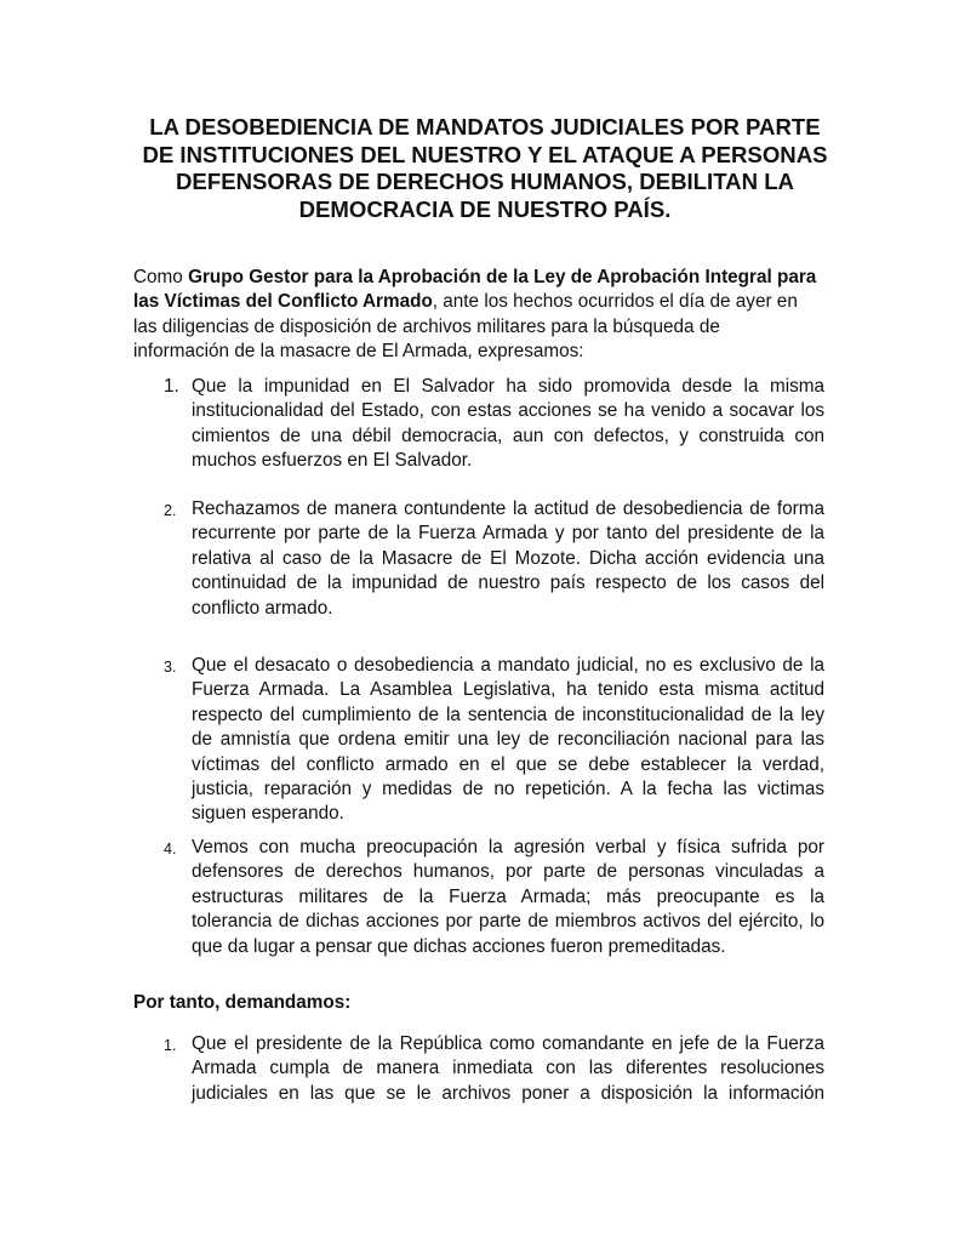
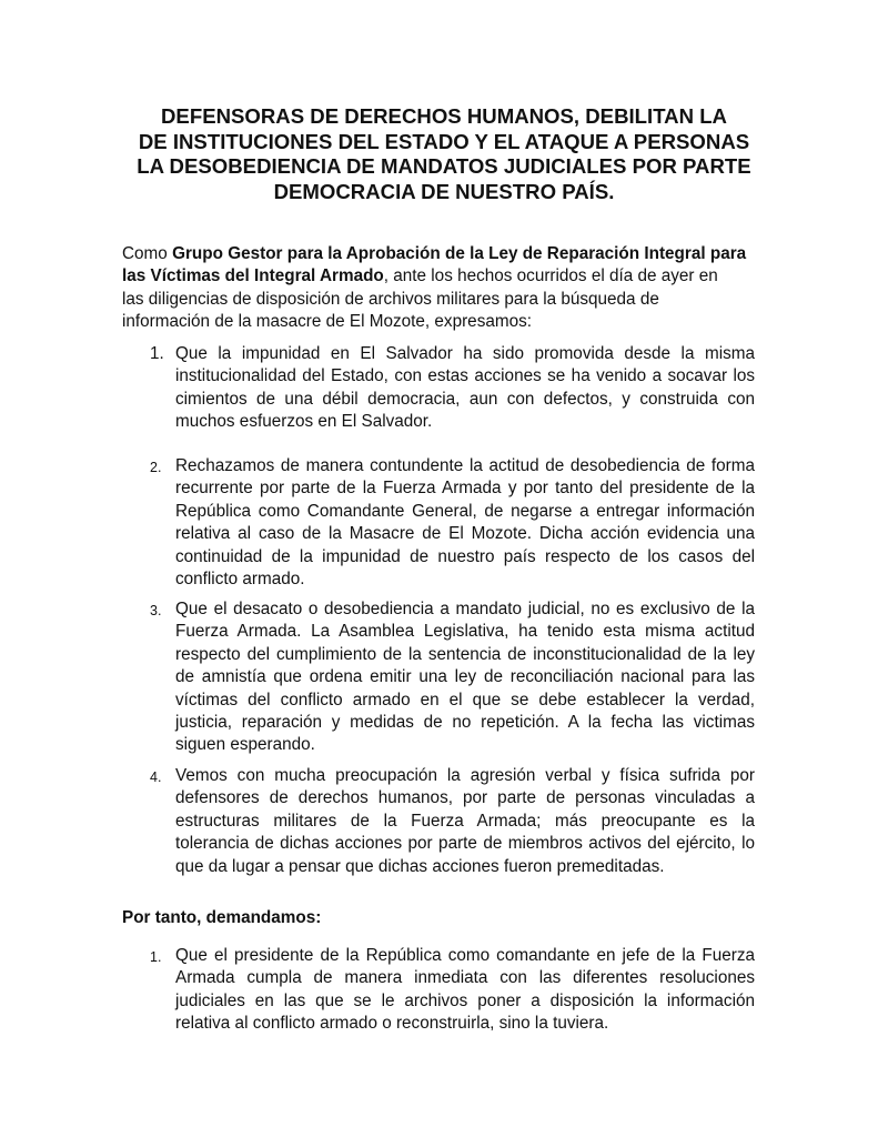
- LA DESOBEDIENCIA DE MANDATOS JUDICIALES POR PARTE
+ DEFENSORAS DE DERECHOS HUMANOS, DEBILITAN LA
- DE INSTITUCIONES DEL NUESTRO Y EL ATAQUE A PERSONAS
+ DE INSTITUCIONES DEL ESTADO Y EL ATAQUE A PERSONAS
- DEFENSORAS DE DERECHOS HUMANOS, DEBILITAN LA
+ LA DESOBEDIENCIA DE MANDATOS JUDICIALES POR PARTE
  DEMOCRACIA DE NUESTRO PAÍS.
- Como Grupo Gestor para la Aprobación de la Ley de Aprobación Integral para
+ Como Grupo Gestor para la Aprobación de la Ley de Reparación Integral para
- las Víctimas del Conflicto Armado, ante los hechos ocurridos el día de ayer en
+ las Víctimas del Integral Armado, ante los hechos ocurridos el día de ayer en
  las diligencias de disposición de archivos militares para la búsqueda de
- información de la masacre de El Armada, expresamos:
+ información de la masacre de El Mozote, expresamos:
  1.
  Que la impunidad en El Salvador ha sido promovida desde la misma
  institucionalidad del Estado, con estas acciones se ha venido a socavar los
  cimientos de una débil democracia, aun con defectos, y construida con
  muchos esfuerzos en El Salvador.
  2.
  Rechazamos de manera contundente la actitud de desobediencia de forma
  recurrente por parte de la Fuerza Armada y por tanto del presidente de la
+ República como Comandante General, de negarse a entregar información
  relativa al caso de la Masacre de El Mozote. Dicha acción evidencia una
  continuidad de la impunidad de nuestro país respecto de los casos del
  conflicto armado.
  3.
  Que el desacato o desobediencia a mandato judicial, no es exclusivo de la
  Fuerza Armada. La Asamblea Legislativa, ha tenido esta misma actitud
  respecto del cumplimiento de la sentencia de inconstitucionalidad de la ley
  de amnistía que ordena emitir una ley de reconciliación nacional para las
  víctimas del conflicto armado en el que se debe establecer la verdad,
  justicia, reparación y medidas de no repetición. A la fecha las victimas
  siguen esperando.
  4.
  Vemos con mucha preocupación la agresión verbal y física sufrida por
  defensores de derechos humanos, por parte de personas vinculadas a
  estructuras militares de la Fuerza Armada; más preocupante es la
  tolerancia de dichas acciones por parte de miembros activos del ejército, lo
  que da lugar a pensar que dichas acciones fueron premeditadas.
  Por tanto, demandamos:
  1.
  Que el presidente de la República como comandante en jefe de la Fuerza
  Armada cumpla de manera inmediata con las diferentes resoluciones
  judiciales en las que se le archivos poner a disposición la información
+ relativa al conflicto armado o reconstruirla, sino la tuviera.
